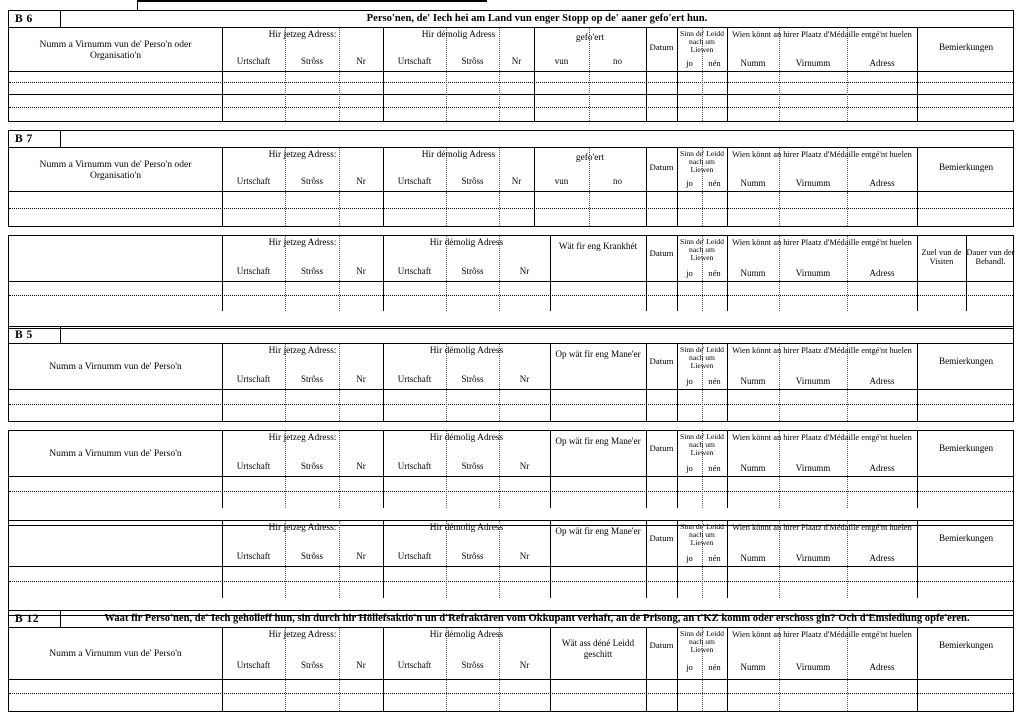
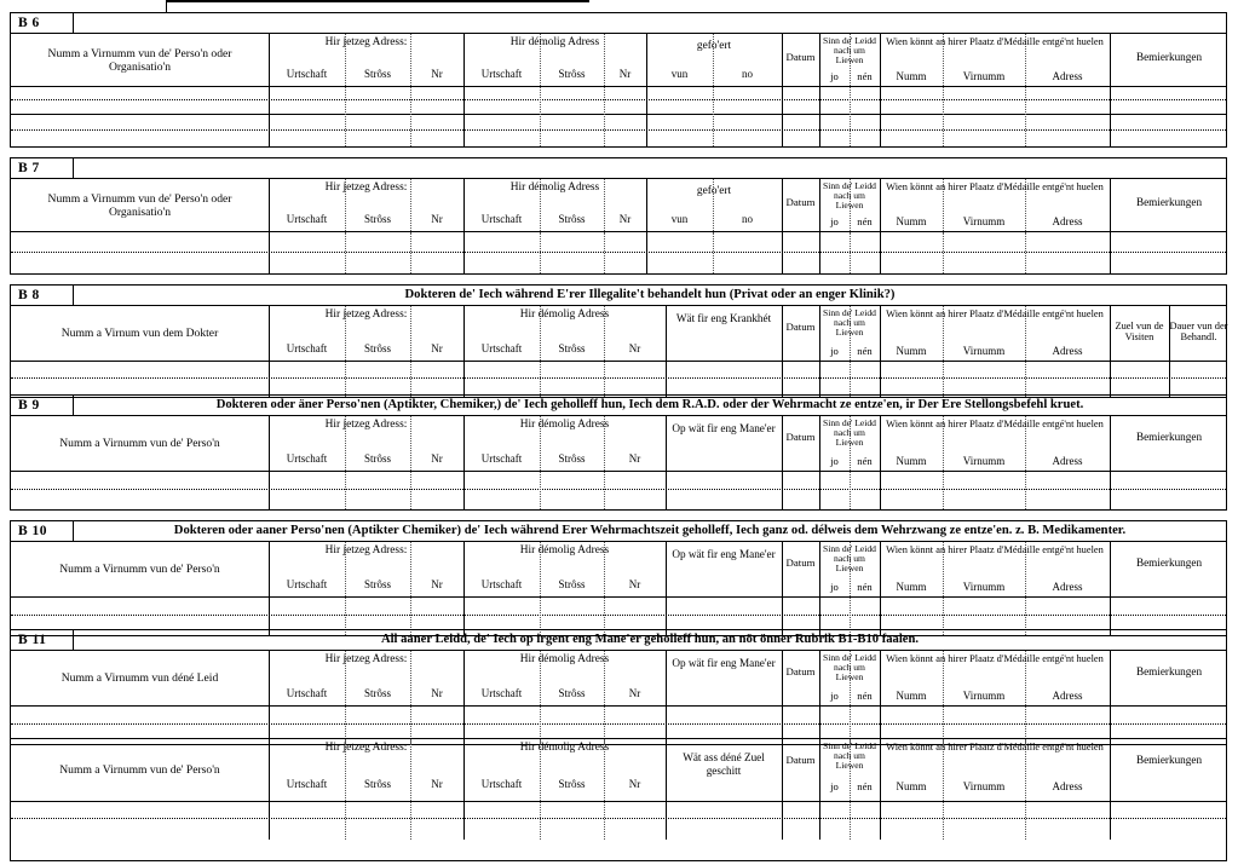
  B 6
- Perso'nen, de' Iech hei am Land vun enger Stopp op de' aaner gefo'ert hun.
  Numm a Virnumm vun de' Perso'n oder Organisatio'n
  Hir jetzeg Adress:
  Hir démolig Adress
  gefo'ert
  Datum
  Sinn de' Leidd nach um Liewen
  Wien könnt an hirer Plaatz d'Médaille entgé'nt huelen
  Bemierkungen
  Urtschaft
  Strôss
  Nr
  Urtschaft
  Strôss
  Nr
  vun
  no
  jo
  nén
  Numm
  Virnumm
  Adress
  B 7
  Numm a Virnumm vun de' Perso'n oder Organisatio'n
  Hir jetzeg Adress:
  Hir démolig Adress
  gefo'ert
  Datum
  Sinn de' Leidd nach um Liewen
  Wien könnt an hirer Plaatz d'Médaille entgé'nt huelen
  Bemierkungen
  Urtschaft
  Strôss
  Nr
  Urtschaft
  Strôss
  Nr
  vun
  no
  jo
  nén
  Numm
  Virnumm
  Adress
+ B 8
+ Dokteren de' Iech während E'rer Illegalite't behandelt hun (Privat oder an enger Klinik?)
+ Numm a Virnum vun dem Dokter
  Hir jetzeg Adress:
  Hir démolig Adress
  Wät fir eng Krankhét
  Datum
  Sinn de' Leidd nach um Liewen
  Wien könnt an hirer Plaatz d'Médaille entgé'nt huelen
  Zuel vun de Visiten
  Dauer vun der Behandl.
  Urtschaft
  Strôss
  Nr
  Urtschaft
  Strôss
  Nr
  jo
  nén
  Numm
  Virnumm
  Adress
- B 5
+ B 9
+ Dokteren oder äner Perso'nen (Aptikter, Chemiker,) de' Iech geholleff hun, Iech dem R.A.D. oder der Wehrmacht ze entze'en, ir Der Ere Stellongsbefehl kruet.
  Numm a Virnumm vun de' Perso'n
  Hir jetzeg Adress:
  Hir démolig Adress
  Op wät fir eng Mane'er
  Datum
  Sinn de' Leidd nach um Liewen
  Wien könnt an hirer Plaatz d'Médaille entgé'nt huelen
  Bemierkungen
  Urtschaft
  Strôss
  Nr
  Urtschaft
  Strôss
  Nr
  jo
  nén
  Numm
  Virnumm
  Adress
+ B 10
+ Dokteren oder aaner Perso'nen (Aptikter Chemiker) de' Iech während Erer Wehrmachtszeit geholleff, Iech ganz od. délweis dem Wehrzwang ze entze'en. z. B. Medikamenter.
  Numm a Virnumm vun de' Perso'n
  Hir jetzeg Adress:
  Hir démolig Adress
  Op wät fir eng Mane'er
  Datum
  Sinn de' Leidd nach um Liewen
  Wien könnt an hirer Plaatz d'Médaille entgé'nt huelen
  Bemierkungen
  Urtschaft
  Strôss
  Nr
  Urtschaft
  Strôss
  Nr
  jo
  nén
  Numm
  Virnumm
  Adress
+ B 11
+ All aaner Leidd, de' Iech op irgent eng Mane'er geholleff hun, an nöt önner Rubrik B1-B10 faalen.
+ Numm a Virnumm vun déné Leid
  Hir jetzeg Adress:
  Hir démolig Adress
  Op wät fir eng Mane'er
  Datum
  Sinn de' Leidd nach um Liewen
  Wien könnt an hirer Plaatz d'Médaille entgé'nt huelen
  Bemierkungen
  Urtschaft
  Strôss
  Nr
  Urtschaft
  Strôss
  Nr
  jo
  nén
  Numm
  Virnumm
  Adress
- B 12
- Waat fir Perso'nen, de' Iech geholleff hun, sin durch hir Höllefsaktio'n un d'Refraktären vom Okkupant verhaft, an de Prisong, an t'KZ komm oder erschoss gin? Och d'Emsiedlung opfe'eren.
  Numm a Virnumm vun de' Perso'n
  Hir jetzeg Adress:
  Hir démolig Adress
- Wät ass déné Leidd geschitt
+ Wät ass déné Zuel geschitt
  Datum
  Sinn de' Leidd nach um Liewen
  Wien könnt an hirer Plaatz d'Médaille entgé'nt huelen
  Bemierkungen
  Urtschaft
  Strôss
  Nr
  Urtschaft
  Strôss
  Nr
  jo
  nén
  Numm
  Virnumm
  Adress
